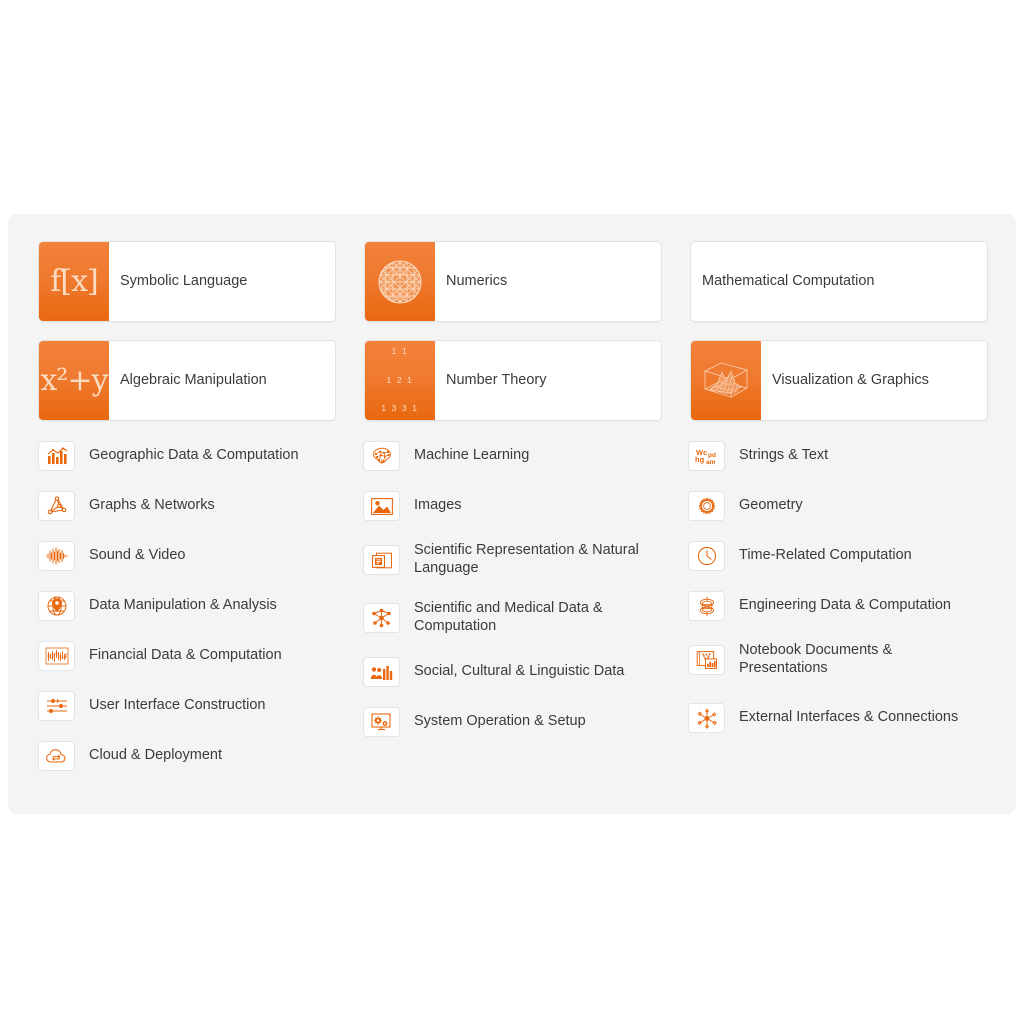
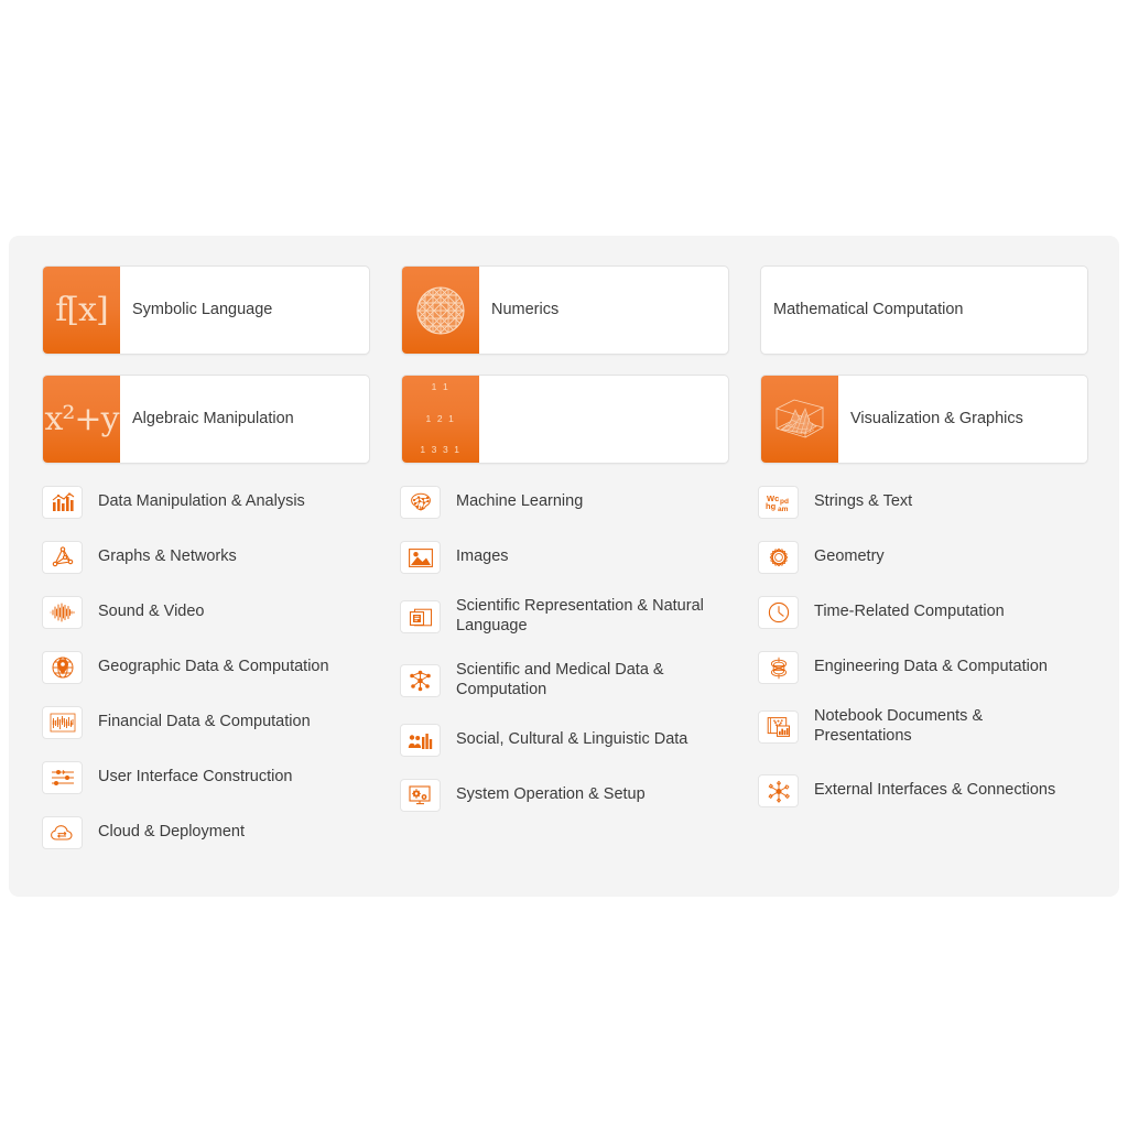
  f[x]
  Symbolic Language
  Numerics
  Mathematical Computation
  x²+y
  Algebraic Manipulation
  1 1
  1 2 1
  1 3 3 1
- Number Theory
  Visualization & Graphics
- Geographic Data & Computation
+ Data Manipulation & Analysis
  Graphs & Networks
  Sound & Video
- Data Manipulation & Analysis
+ Geographic Data & Computation
  Financial Data & Computation
  User Interface Construction
  Cloud & Deployment
  Machine Learning
  Images
  Scientific Representation & Natural Language
  Scientific and Medical Data & Computation
  Social, Cultural & Linguistic Data
  System Operation & Setup
  Wc
  hg
  Strings & Text
  Geometry
  Time-Related Computation
  Engineering Data & Computation
  Notebook Documents & Presentations
  External Interfaces & Connections
